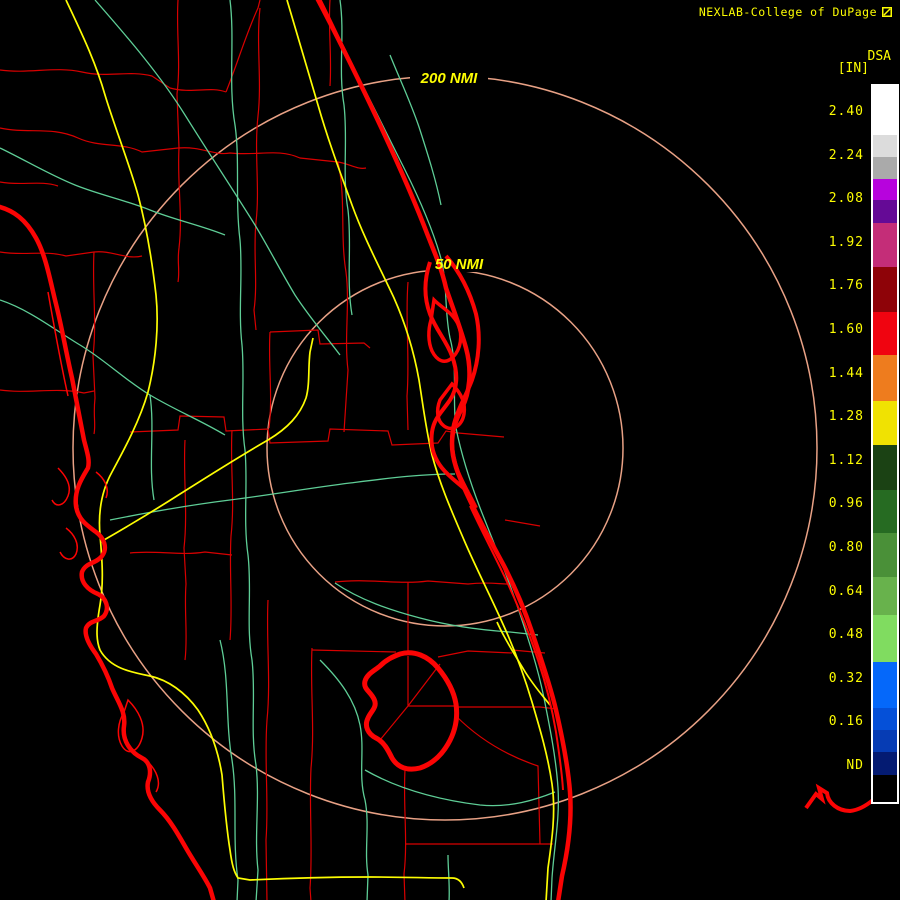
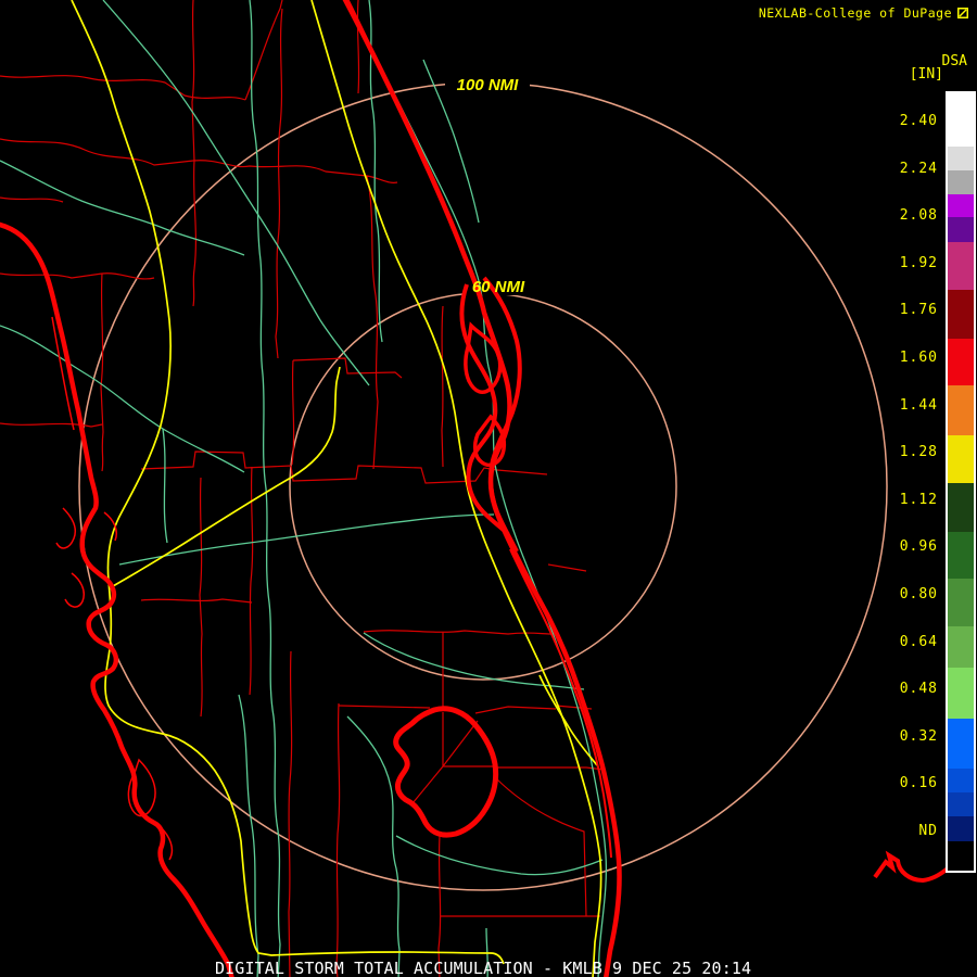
- 200 NMI
+ 100 NMI
- 50 NMI
+ 60 NMI
  NEXLAB-College of DuPage
  DSA
  [IN]
  2.40
  2.24
  2.08
  1.92
  1.76
  1.60
  1.44
  1.28
  1.12
  0.96
  0.80
  0.64
  0.48
  0.32
  0.16
  ND
+ DIGITAL STORM TOTAL ACCUMULATION - KMLB 9 DEC 25 20:14
